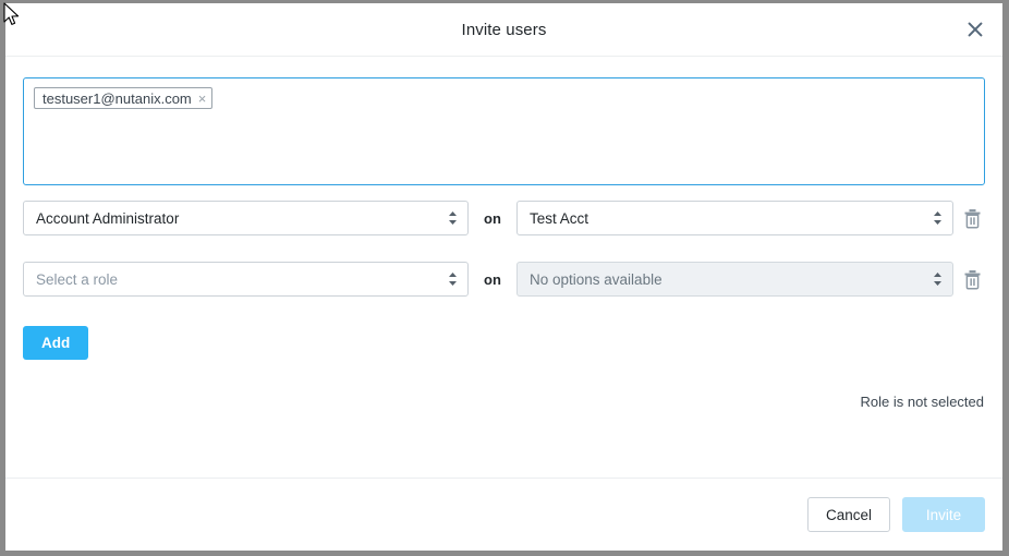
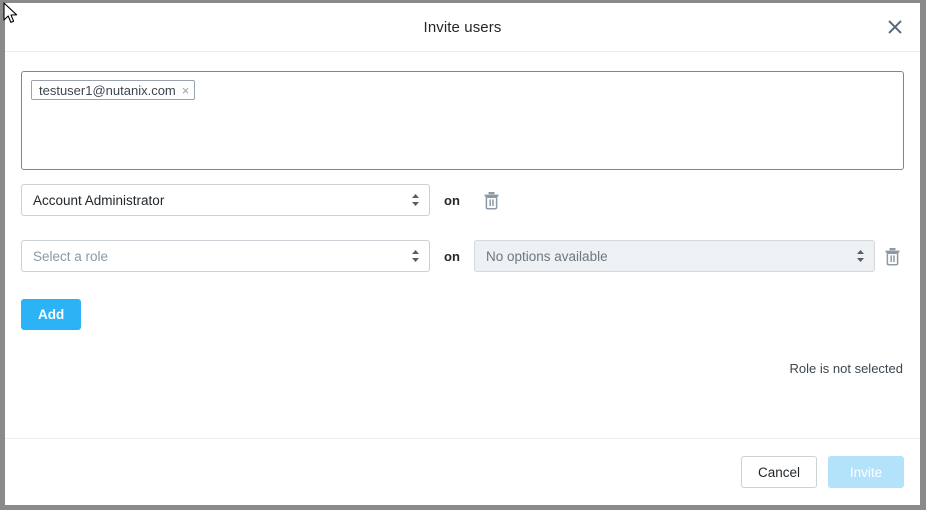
  Invite users
  testuser1@nutanix.com
  ×
  Account Administrator
  on
- Test Acct
  Select a role
  on
  No options available
  Add
  Role is not selected
  Cancel
  Invite
